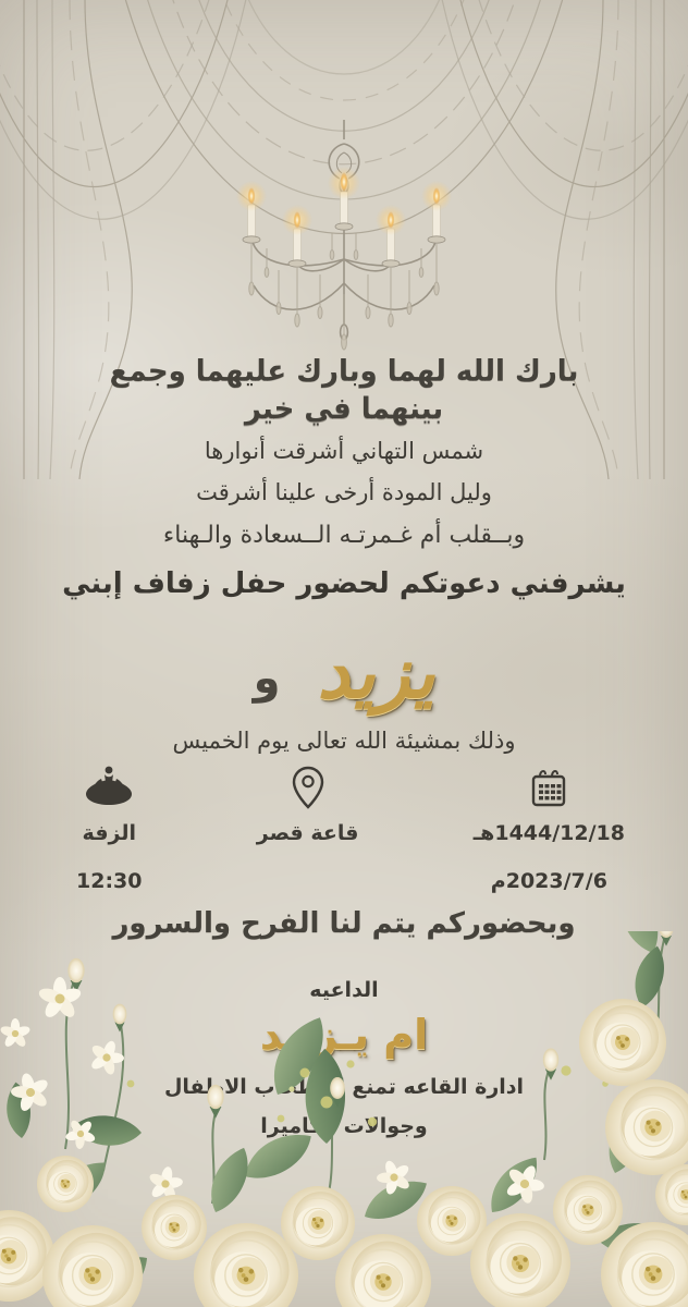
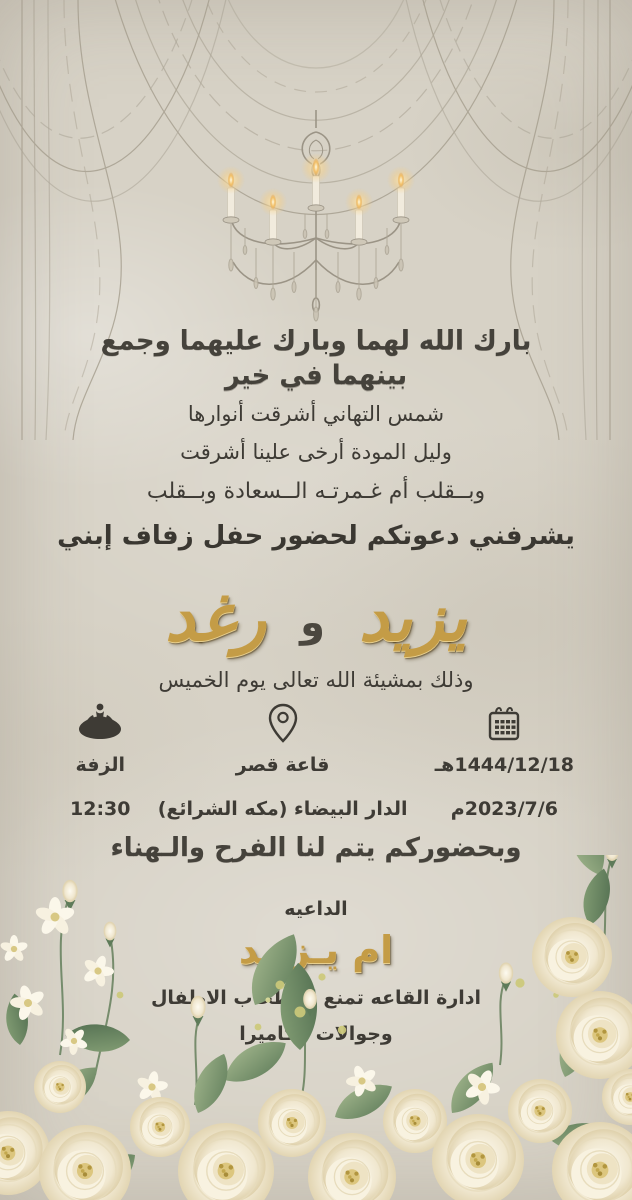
  بارك الله لهما وبارك عليهما وجمع بينهما في خير
  شمس التهاني أشرقت أنوارها
  وليل المودة أرخى علينا أشرقت
- وبــقلب أم غـمرتـه الــسعادة والـهناء
+ وبــقلب أم غـمرتـه الــسعادة وبــقلب
  يشرفني دعوتكم لحضور حفل زفاف إبني
  يزيد
  و
+ رغد
  وذلك بمشيئة الله تعالى يوم الخميس
  1444/12/18هـ
  2023/7/6م
  قاعة قصر
+ الدار البيضاء (مكه الشرائع)
  الزفة
  12:30
- وبحضوركم يتم لنا الفرح والسرور
+ وبحضوركم يتم لنا الفرح والـهناء
  الداعيه
  ام يـزـد
  ادارة القاعه تمنعب الافال
  وجوالاتاميرا
